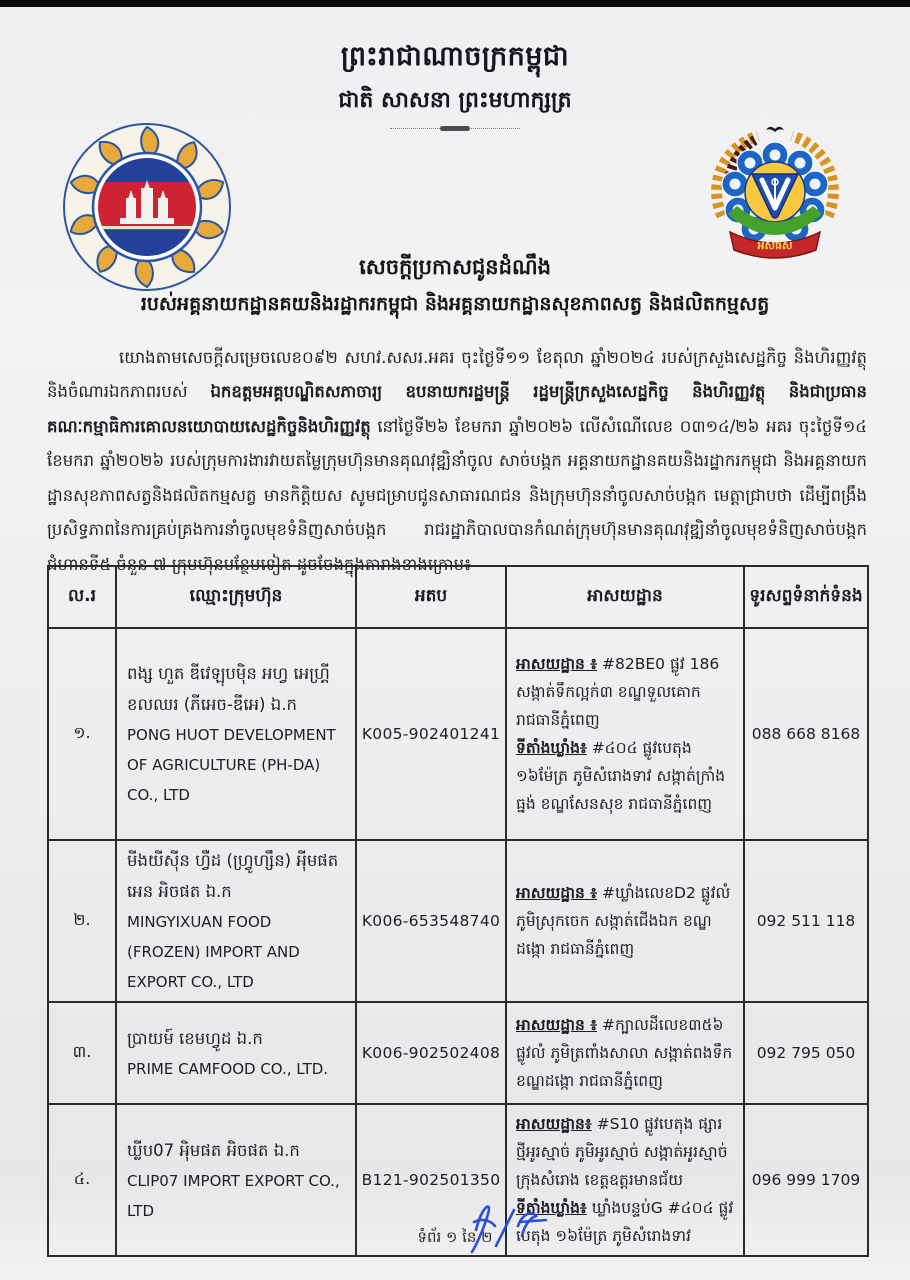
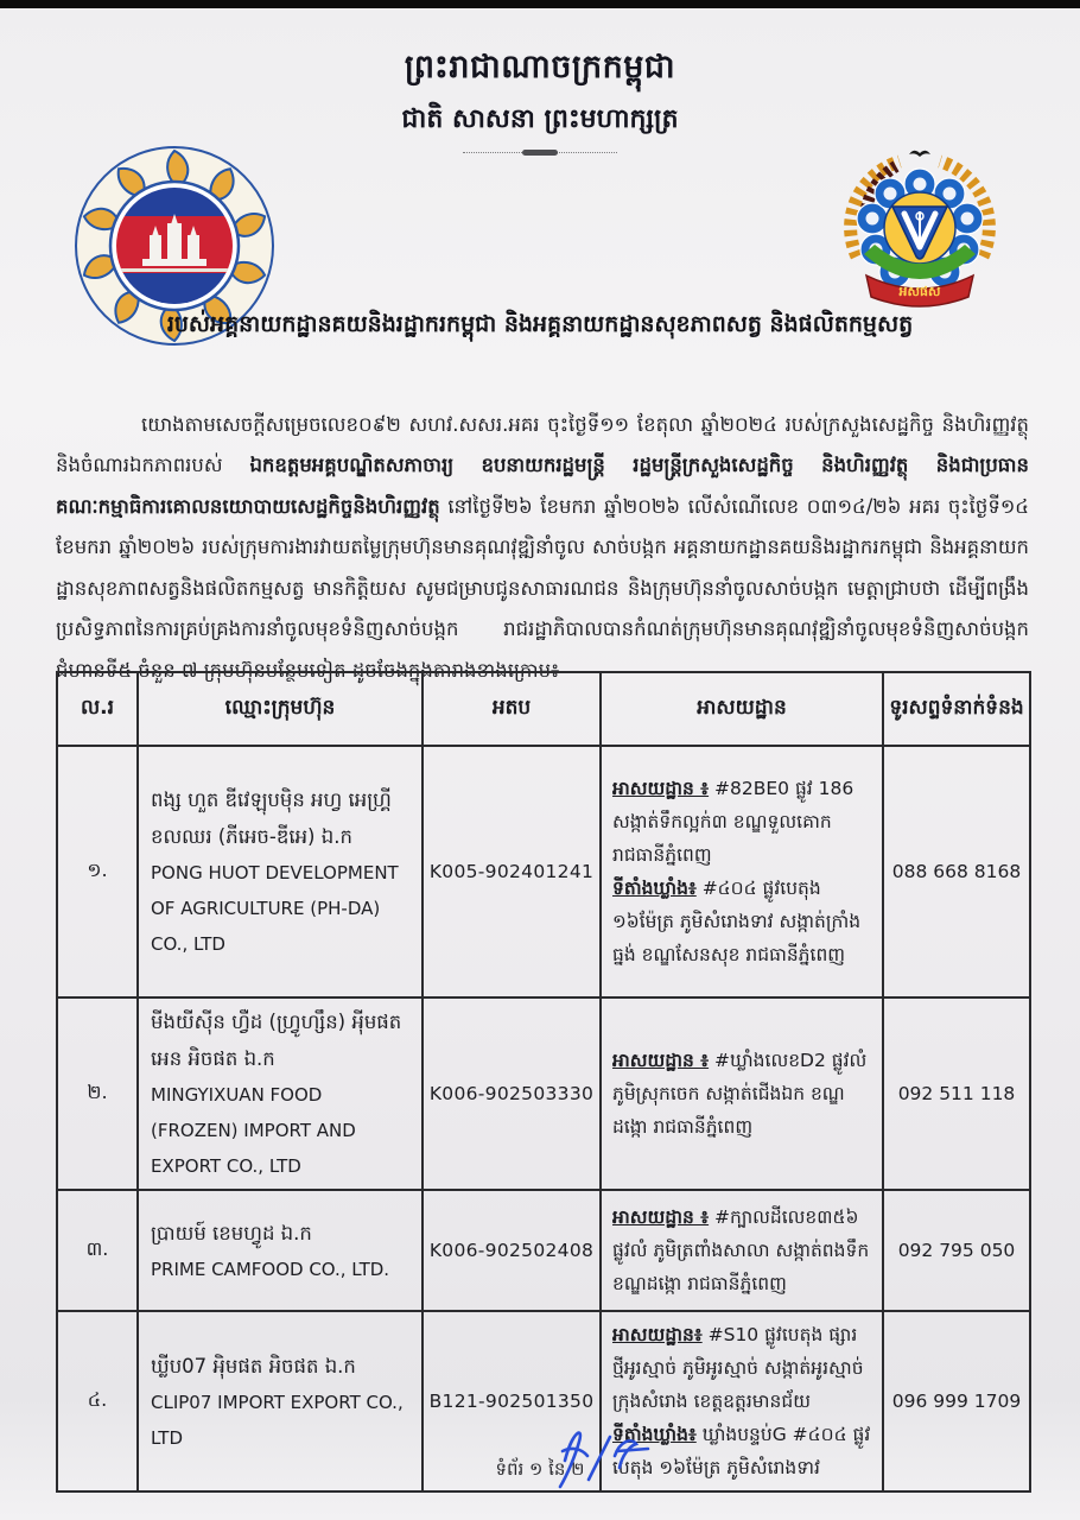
  ព្រះរាជាណាចក្រកម្ពុជា
  ជាតិ សាសនា ព្រះមហាក្សត្រ
  អសផស
- សេចក្តីប្រកាសជូនដំណឹង
  របស់អគ្គនាយកដ្ឋានគយនិងរដ្ឋាករកម្ពុជា និងអគ្គនាយកដ្ឋានសុខភាពសត្វ និងផលិតកម្មសត្វ
  យោងតាមសេចក្តីសម្រេចលេខ០៩២ សហវ.សសរ.អគរ ចុះថ្ងៃទី១១ ខែតុលា ឆ្នាំ២០២៤ របស់ក្រសួងសេដ្ឋកិច្ច និងហិរញ្ញវត្ថុ និងចំណារឯកភាពរបស់ ឯកឧត្តមអគ្គបណ្ឌិតសភាចារ្យ ឧបនាយករដ្ឋមន្ត្រី រដ្ឋមន្ត្រីក្រសួងសេដ្ឋកិច្ច និងហិរញ្ញវត្ថុ និងជាប្រធានគណៈកម្មាធិការគោលនយោបាយសេដ្ឋកិច្ចនិងហិរញ្ញវត្ថុ នៅថ្ងៃទី២៦ ខែមករា ឆ្នាំ២០២៦ លើសំណើលេខ ០៣១៤/២៦ អគរ ចុះថ្ងៃទី១៤ ខែមករា ឆ្នាំ២០២៦ របស់ក្រុមការងារវាយតម្លៃក្រុមហ៊ុនមានគុណវុឌ្ឍិនាំចូល សាច់បង្កក អគ្គនាយកដ្ឋានគយនិងរដ្ឋាករកម្ពុជា និងអគ្គនាយកដ្ឋានសុខភាពសត្វនិងផលិតកម្មសត្វ មានកិត្តិយស សូមជម្រាបជូនសាធារណជន និងក្រុមហ៊ុននាំចូលសាច់បង្កក មេត្តាជ្រាបថា ដើម្បីពង្រឹងប្រសិទ្ធភាពនៃការគ្រប់គ្រងការនាំចូលមុខទំនិញសាច់បង្កក រាជរដ្ឋាភិបាលបានកំណត់ក្រុមហ៊ុនមានគុណវុឌ្ឍិនាំចូលមុខទំនិញសាច់បង្កក ជំហានទី៥ ចំនួន ៧ ក្រុមហ៊ុនបន្ថែមទៀត ដូចចែងក្នុងតារាងខាងក្រោម៖
  ល.រ	ឈ្មោះក្រុមហ៊ុន	អតប	អាសយដ្ឋាន	ទូរសព្ទទំនាក់ទំនង
  ១.	ពង្ស ហួត ឌីវេឡុបមុិន អហ្វ អេហ្គ្រី ខលឈរ (ភីអេច-ឌីអេ) ឯ.កPONG HUOT DEVELOPMENT OF AGRICULTURE (PH-DA) CO., LTD	K005-902401241	អាសយដ្ឋាន ៖ #82BE0 ផ្លូវ 186 សង្កាត់ទឹកល្អក់៣ ខណ្ឌទួលគោក រាជធានីភ្នំពេញទីតាំងឃ្លាំង៖ #៤០៤ ផ្លូវបេតុង ១៦ម៉ែត្រ ភូមិសំរោងទាវ សង្កាត់ក្រាំងធ្នង់ ខណ្ឌសែនសុខ រាជធានីភ្នំពេញ	088 668 8168
- ២.	មីងយីស៊ីន ហ្វឺដ (ហ្រ្វូហ្សឹន) អុីមផត អេន អិចផត ឯ.កMINGYIXUAN FOOD (FROZEN) IMPORT AND EXPORT CO., LTD	K006-653548740	អាសយដ្ឋាន ៖ #ឃ្លាំងលេខD2 ផ្លូវលំ ភូមិស្រុកចេក សង្កាត់ជើងឯក ខណ្ឌដង្កោ រាជធានីភ្នំពេញ	092 511 118
+ ២.	មីងយីស៊ីន ហ្វឺដ (ហ្រ្វូហ្សឹន) អុីមផត អេន អិចផត ឯ.កMINGYIXUAN FOOD (FROZEN) IMPORT AND EXPORT CO., LTD	K006-902503330	អាសយដ្ឋាន ៖ #ឃ្លាំងលេខD2 ផ្លូវលំ ភូមិស្រុកចេក សង្កាត់ជើងឯក ខណ្ឌដង្កោ រាជធានីភ្នំពេញ	092 511 118
  ៣.	ប្រាយម៍ ខេមហ្វូដ ឯ.កPRIME CAMFOOD CO., LTD.	K006-902502408	អាសយដ្ឋាន ៖ #ក្បាលដីលេខ៣៥៦ ផ្លូវលំ ភូមិត្រពាំងសាលា សង្កាត់ពងទឹក ខណ្ឌដង្កោ រាជធានីភ្នំពេញ	092 795 050
  ៤.	ឃ្លីប07 អុិមផត អិចផត ឯ.កCLIP07 IMPORT EXPORT CO., LTD	B121-902501350	អាសយដ្ឋាន៖ #S10 ផ្លូវបេតុង ផ្សារថ្មីអូរស្មាច់ ភូមិអូរស្មាច់ សង្កាត់អូរស្មាច់ ក្រុងសំរោង ខេត្តឧត្តរមានជ័យទីតាំងឃ្លាំង៖ ឃ្លាំងបន្ទប់G #៤០៤ ផ្លូវបេតុង ១៦ម៉ែត្រ ភូមិសំរោងទាវ	096 999 1709
  ទំព័រ ១ នៃ ២
